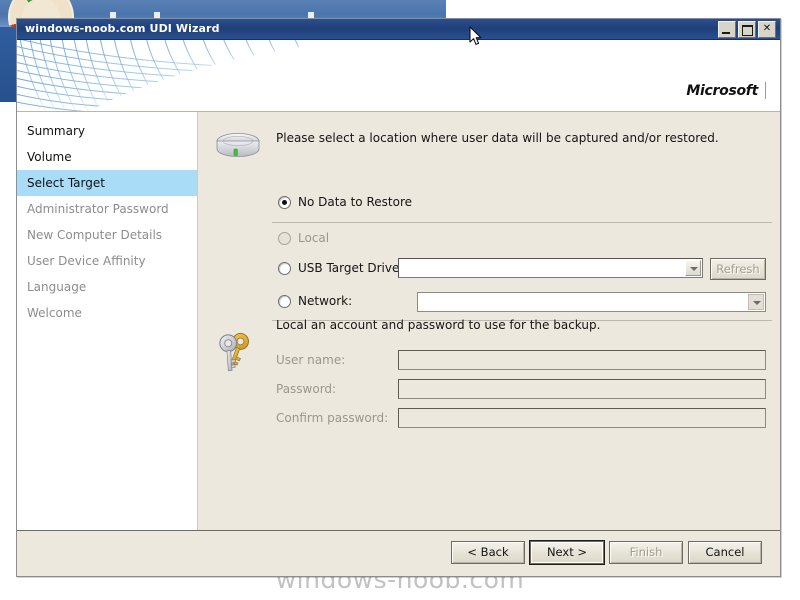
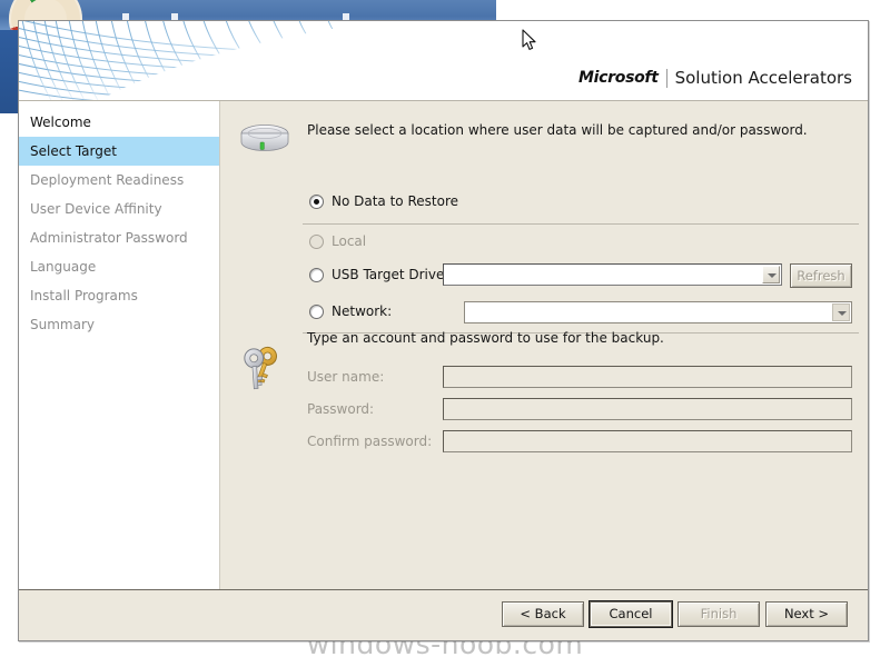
  windows-noob.com
- windows-noob.com UDI Wizard
- ✕
  Microsoft
+ Solution Accelerators
- Summary
+ Welcome
- Volume
  Select Target
+ Deployment Readiness
- Administrator Password
+ User Device Affinity
- New Computer Details
- User Device Affinity
+ Administrator Password
  Language
+ Install Programs
- Welcome
+ Summary
- Please select a location where user data will be captured and/or restored.
+ Please select a location where user data will be captured and/or password.
  No Data to Restore
  Local
  USB Target Drive
  Refresh
  Network:
- Local an account and password to use for the backup.
+ Type an account and password to use for the backup.
  User name:
  Password:
  Confirm password:
  < Back
- Next >
+ Cancel
  Finish
- Cancel
+ Next >
